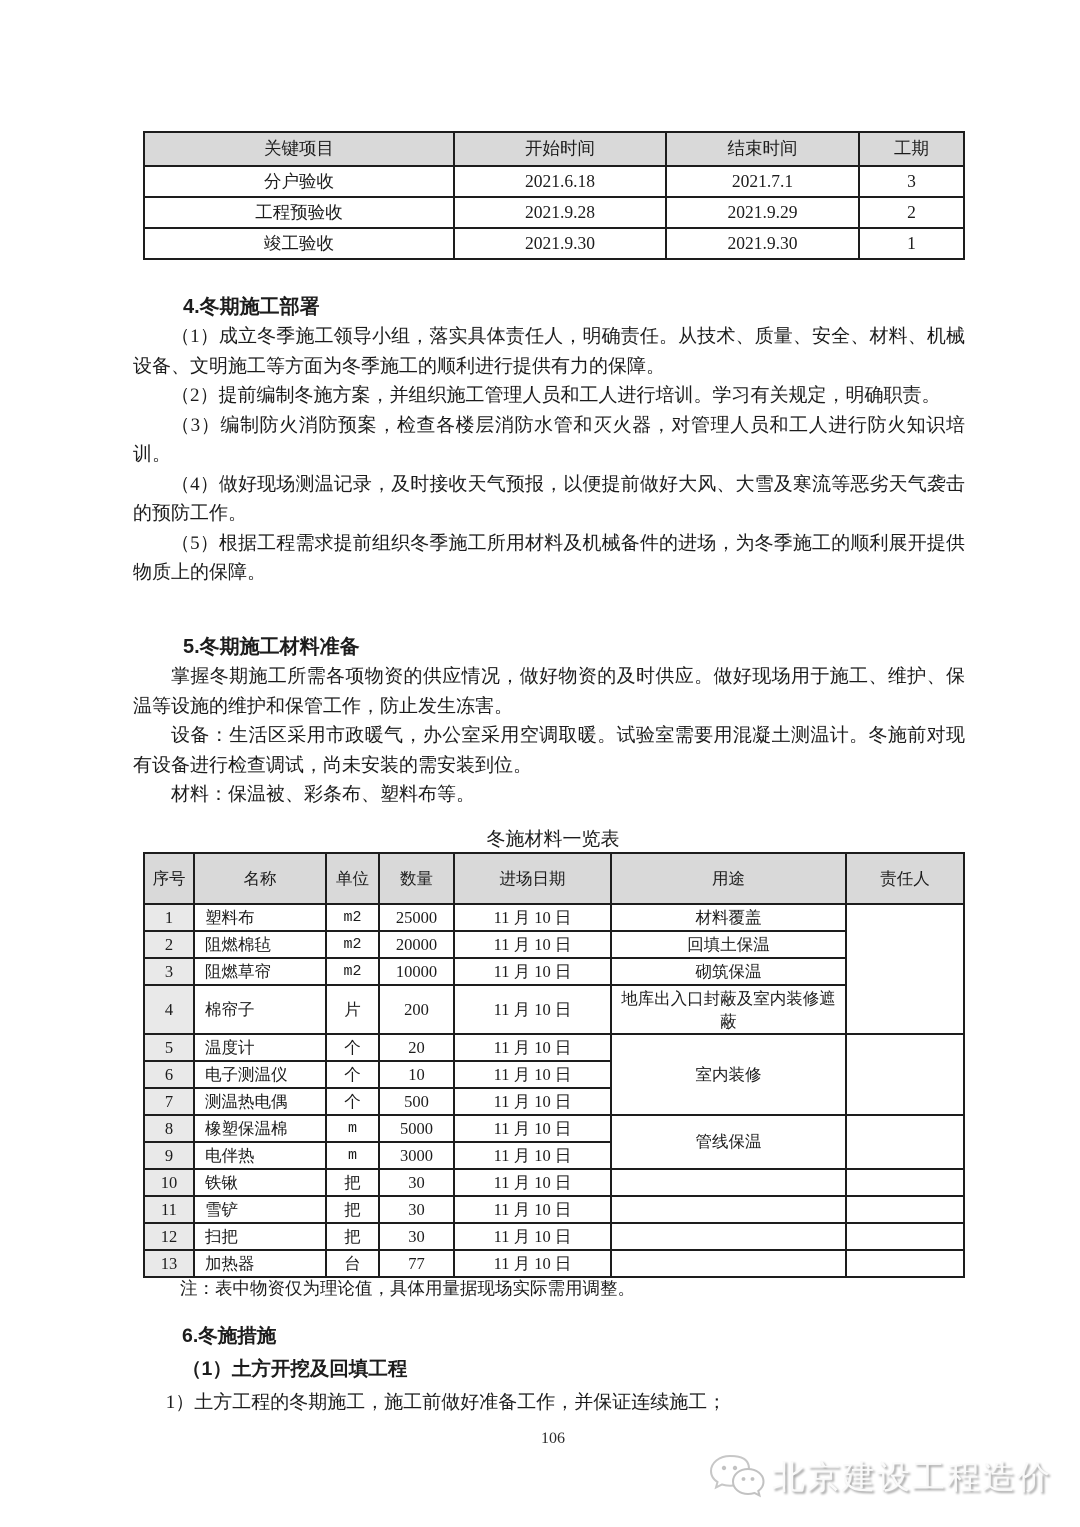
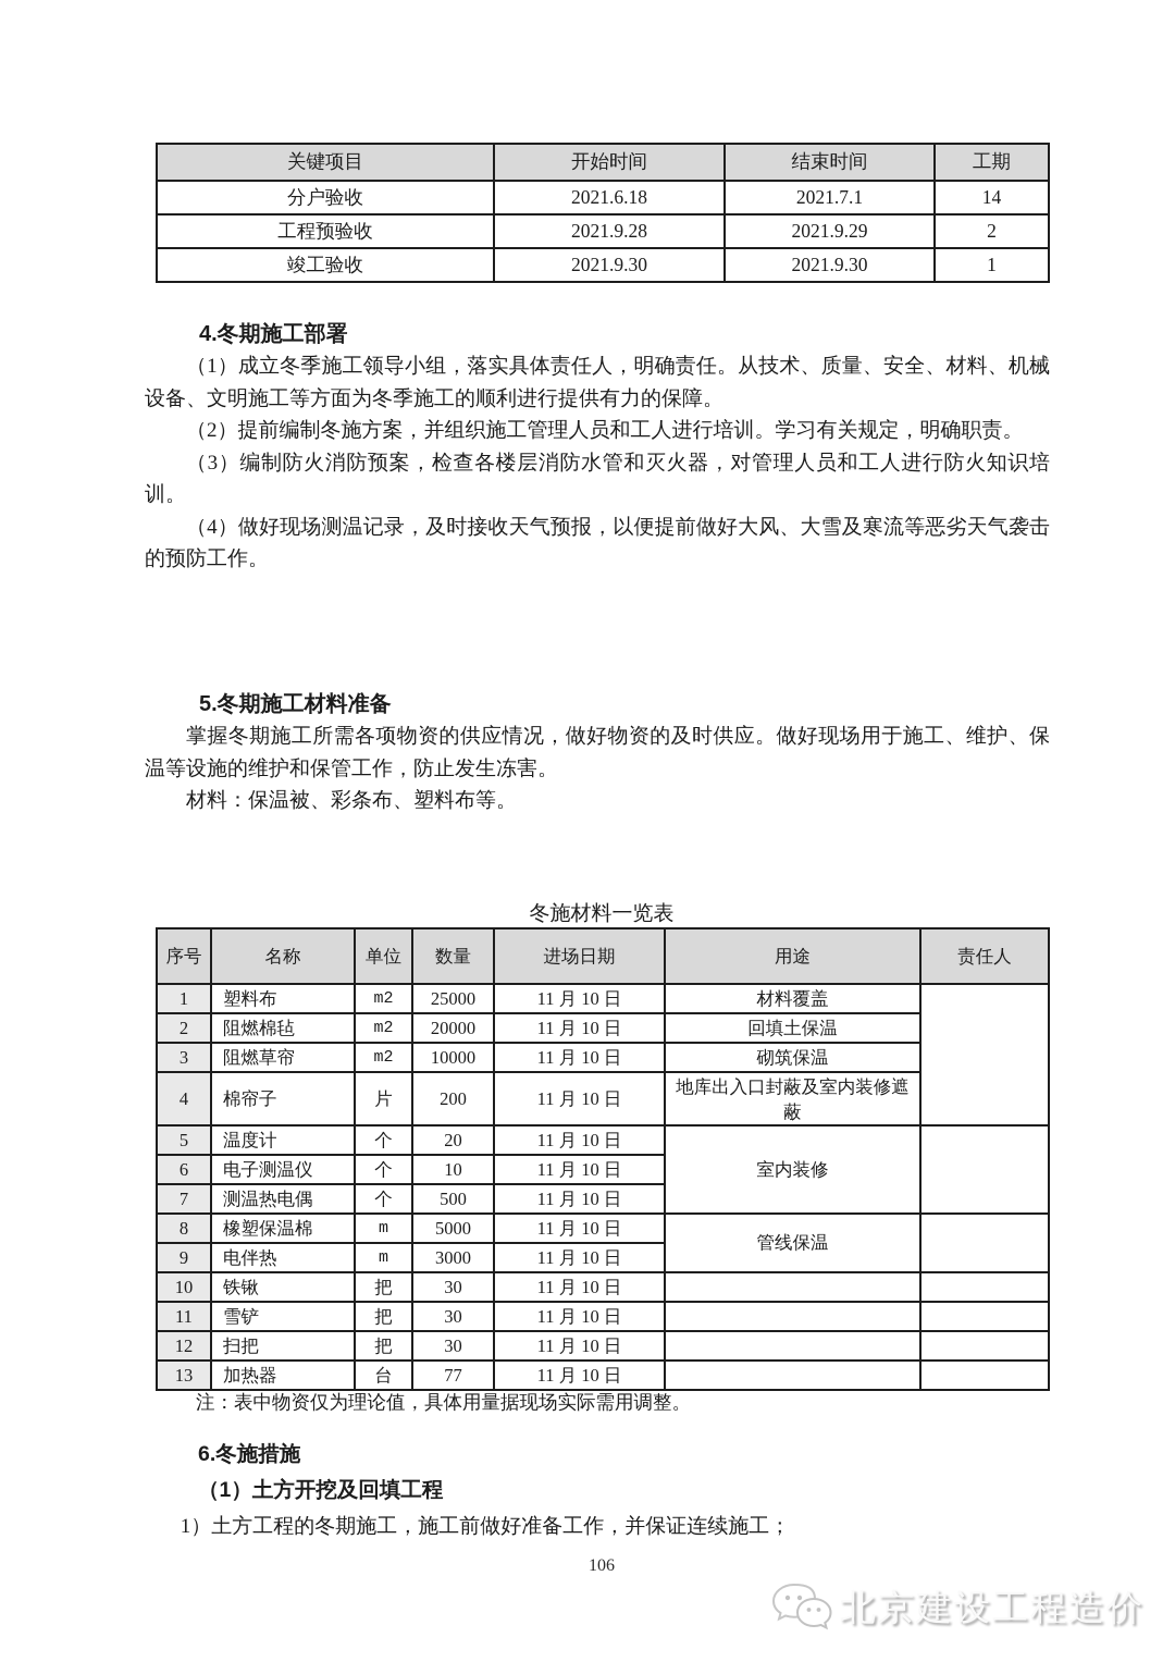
  关键项目	开始时间	结束时间	工期
- 分户验收	2021.6.18	2021.7.1	3
+ 分户验收	2021.6.18	2021.7.1	14
  工程预验收	2021.9.28	2021.9.29	2
  竣工验收	2021.9.30	2021.9.30	1
  4.冬期施工部署
  （1）成立冬季施工领导小组，落实具体责任人，明确责任。从技术、质量、安全、材料、机械设备、文明施工等方面为冬季施工的顺利进行提供有力的保障。
  （2）提前编制冬施方案，并组织施工管理人员和工人进行培训。学习有关规定，明确职责。
  （3）编制防火消防预案，检查各楼层消防水管和灭火器，对管理人员和工人进行防火知识培训。
  （4）做好现场测温记录，及时接收天气预报，以便提前做好大风、大雪及寒流等恶劣天气袭击的预防工作。
- （5）根据工程需求提前组织冬季施工所用材料及机械备件的进场，为冬季施工的顺利展开提供物质上的保障。
  5.冬期施工材料准备
  掌握冬期施工所需各项物资的供应情况，做好物资的及时供应。做好现场用于施工、维护、保温等设施的维护和保管工作，防止发生冻害。
- 设备：生活区采用市政暖气，办公室采用空调取暖。试验室需要用混凝土测温计。冬施前对现有设备进行检查调试，尚未安装的需安装到位。
  材料：保温被、彩条布、塑料布等。
  冬施材料一览表
  序号	名称	单位	数量	进场日期	用途	责任人
  1	塑料布	m2	25000	11 月 10 日	材料覆盖
  2	阻燃棉毡	m2	20000	11 月 10 日	回填土保温
  3	阻燃草帘	m2	10000	11 月 10 日	砌筑保温
  4	棉帘子	片	200	11 月 10 日	地库出入口封蔽及室内装修遮蔽
  5	温度计	个	20	11 月 10 日	室内装修
  6	电子测温仪	个	10	11 月 10 日
  7	测温热电偶	个	500	11 月 10 日
  8	橡塑保温棉	m	5000	11 月 10 日	管线保温
  9	电伴热	m	3000	11 月 10 日
  10	铁锹	把	30	11 月 10 日
  11	雪铲	把	30	11 月 10 日
  12	扫把	把	30	11 月 10 日
  13	加热器	台	77	11 月 10 日
  注：表中物资仅为理论值，具体用量据现场实际需用调整。
  6.冬施措施
  （1）土方开挖及回填工程
  1）土方工程的冬期施工，施工前做好准备工作，并保证连续施工；
  106
  北京建设工程造价
